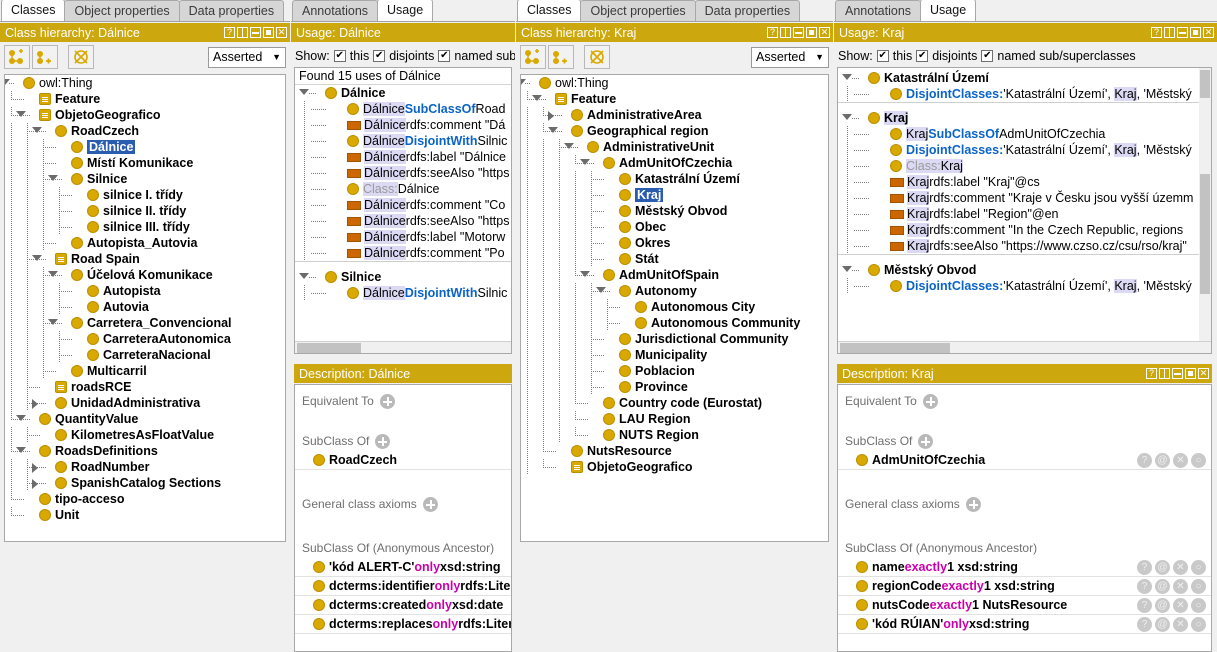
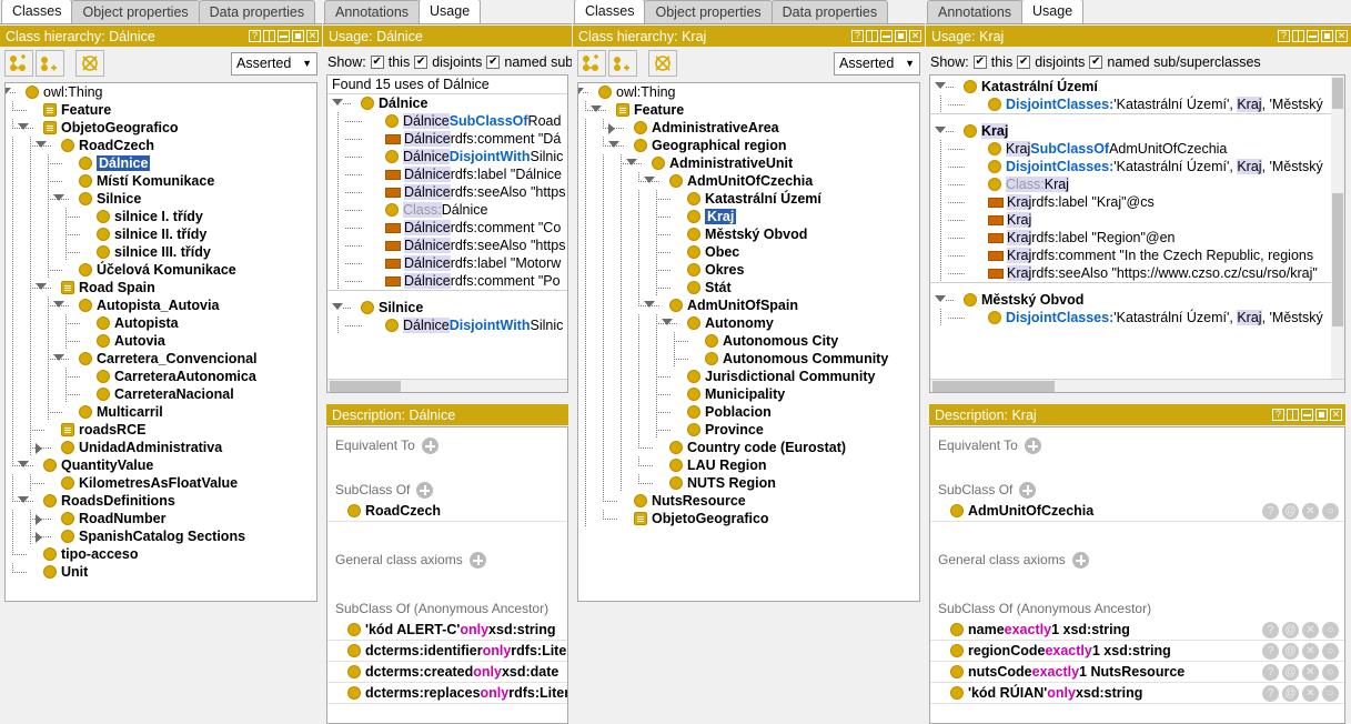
  Classes
  Object properties
  Data properties
  Class hierarchy: Dálnice
  ?
  ✕
  Asserted
  ▼
  owl:Thing
  Feature
  ObjetoGeografico
  RoadCzech
  Dálnice
  Místí Komunikace
  Silnice
  silnice I. třídy
  silnice II. třídy
  silnice III. třídy
- Autopista_Autovia
+ Účelová Komunikace
  Road Spain
- Účelová Komunikace
+ Autopista_Autovia
  Autopista
  Autovia
  Carretera_Convencional
  CarreteraAutonomica
  CarreteraNacional
  Multicarril
  roadsRCE
  UnidadAdministrativa
  QuantityValue
  KilometresAsFloatValue
  RoadsDefinitions
  RoadNumber
  SpanishCatalog Sections
  tipo-acceso
  Unit
  Annotations
  Usage
  Usage: Dálnice
  Show:
  ✔
  this
  ✔
  disjoints
  ✔
  named sub
  Found 15 uses of Dálnice
  Dálnice
  Dálnice
  SubClassOf
  Road
  Dálnice
  rdfs:comment "Dá
  Dálnice
  DisjointWith
  Silnic
  Dálnice
  rdfs:label "Dálnice
  Dálnice
  rdfs:seeAlso "https
  Class:
  Dálnice
  Dálnice
  rdfs:comment "Co
  Dálnice
  rdfs:seeAlso "https
  Dálnice
  rdfs:label "Motorw
  Dálnice
  rdfs:comment "Po
  Silnice
  Dálnice
  DisjointWith
  Silnic
  Description: Dálnice
  Equivalent To
  SubClass Of
  RoadCzech
  General class axioms
  SubClass Of (Anonymous Ancestor)
  'kód ALERT-C'
  only
  xsd:string
  dcterms:identifier
  only
  rdfs:Lite
  dcterms:created
  only
  xsd:date
  dcterms:replaces
  only
  rdfs:Liter
  Classes
  Object properties
  Data properties
  Class hierarchy: Kraj
  ?
  ✕
  Asserted
  ▼
  owl:Thing
  Feature
  AdministrativeArea
  Geographical region
  AdministrativeUnit
  AdmUnitOfCzechia
  Katastrální Území
  Kraj
  Městský Obvod
  Obec
  Okres
  Stát
  AdmUnitOfSpain
  Autonomy
  Autonomous City
  Autonomous Community
  Jurisdictional Community
  Municipality
  Poblacion
  Province
  Country code (Eurostat)
  LAU Region
  NUTS Region
  NutsResource
  ObjetoGeografico
  Annotations
  Usage
  Usage: Kraj
  ?
  ✕
  Show:
  ✔
  this
  ✔
  disjoints
  ✔
  named sub/superclasses
  Katastrální Území
  DisjointClasses:
  'Katastrální Území', Kraj, 'Městský
  Kraj
  Kraj
  SubClassOf
  AdmUnitOfCzechia
  DisjointClasses:
  'Katastrální Území', Kraj, 'Městský
  Class:
  Kraj
  Kraj
  rdfs:label "Kraj"@cs
  Kraj
- rdfs:comment "Kraje v Česku jsou vyšší územm
  Kraj
  rdfs:label "Region"@en
  Kraj
  rdfs:comment "In the Czech Republic, regions
  Kraj
  rdfs:seeAlso "https://www.czso.cz/csu/rso/kraj"
  Městský Obvod
  DisjointClasses:
  'Katastrální Území', Kraj, 'Městský
  Description: Kraj
  ?
  ✕
  Equivalent To
  SubClass Of
  AdmUnitOfCzechia
  ?
  @
  ✕
  General class axioms
  SubClass Of (Anonymous Ancestor)
  name
  exactly
  1 xsd:string
  ?
  @
  ✕
  regionCode
  exactly
  1 xsd:string
  ?
  @
  ✕
  nutsCode
  exactly
  1 NutsResource
  ?
  @
  ✕
  'kód RÚIAN'
  only
  xsd:string
  ?
  @
  ✕
